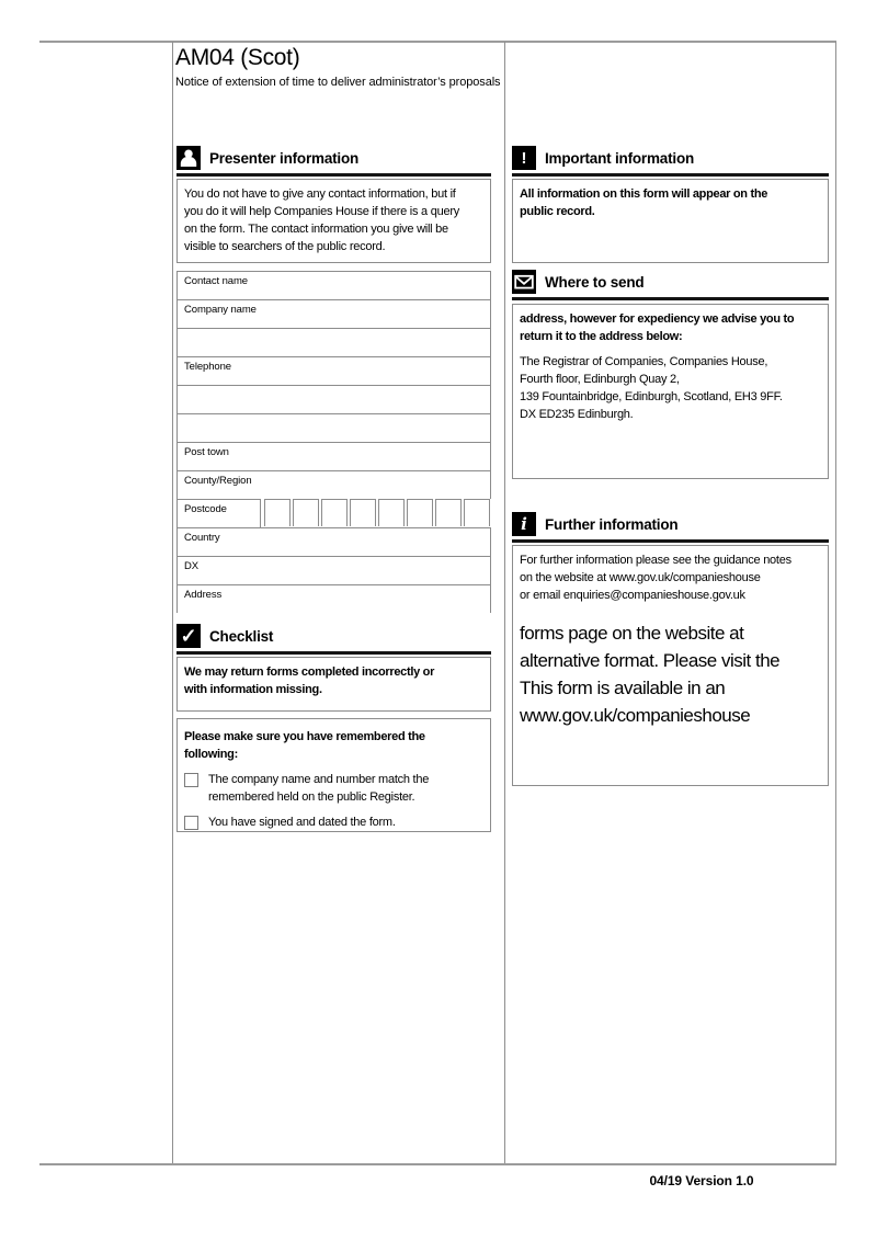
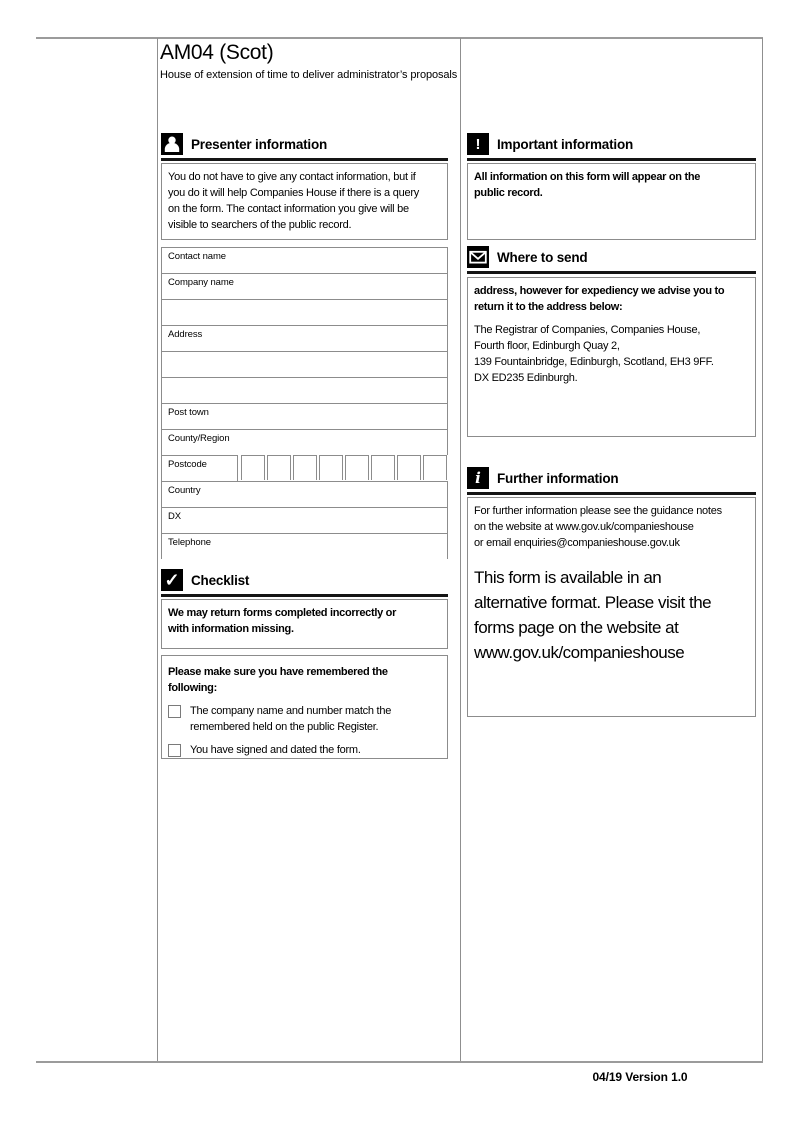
  AM04 (Scot)
- Notice of extension of time to deliver administrator’s proposals
+ House of extension of time to deliver administrator’s proposals
  Presenter information
  You do not have to give any contact information, but if
  you do it will help Companies House if there is a query
  on the form. The contact information you give will be
  visible to searchers of the public record.
  Contact name
  Company name
- Telephone
+ Address
  Post town
  County/Region
  Postcode
  Country
  DX
- Address
+ Telephone
  ✓
  Checklist
  We may return forms completed incorrectly or
  with information missing.
  Please make sure you have remembered the
  following:
  The company name and number match the
  remembered held on the public Register.
  You have signed and dated the form.
  !
  Important information
  All information on this form will appear on the
  public record.
  Where to send
  address, however for expediency we advise you to
  return it to the address below:
  The Registrar of Companies, Companies House,
  Fourth floor, Edinburgh Quay 2,
  139 Fountainbridge, Edinburgh, Scotland, EH3 9FF.
  DX ED235 Edinburgh.
  i
  Further information
  For further information please see the guidance notes
  on the website at www.gov.uk/companieshouse
  or email enquiries@companieshouse.gov.uk
- forms page on the website at
+ This form is available in an
  alternative format. Please visit the
- This form is available in an
+ forms page on the website at
  www.gov.uk/companieshouse
  04/19 Version 1.0
